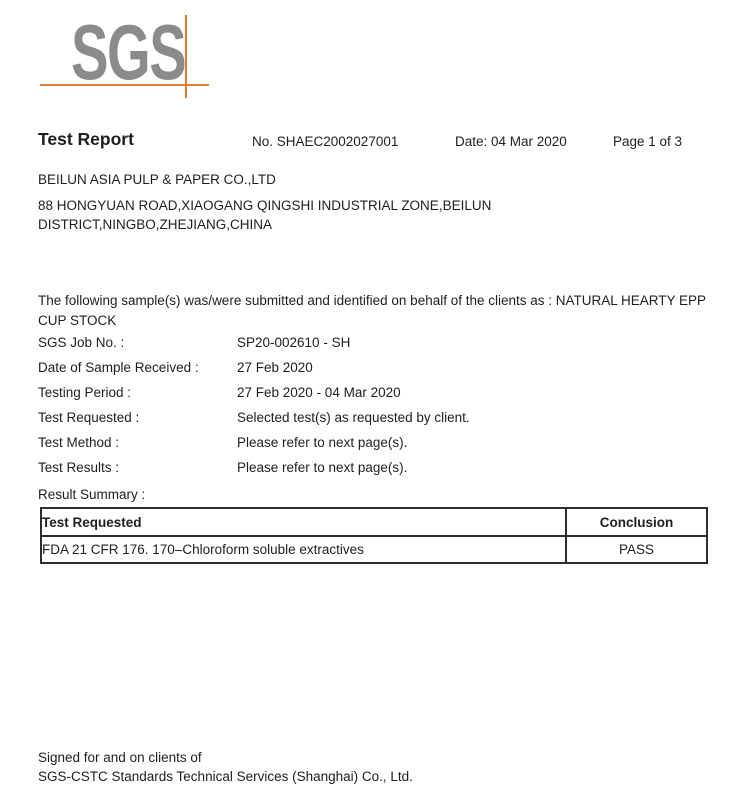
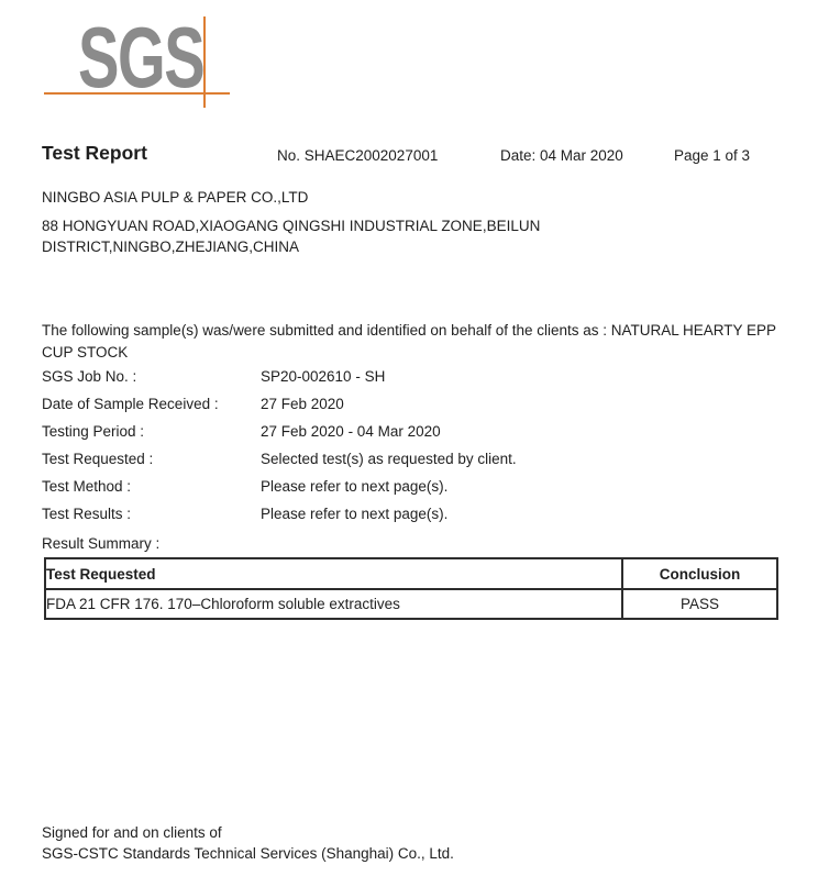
  SGS
  Test Report
  No. SHAEC2002027001
  Date: 04 Mar 2020
  Page 1 of 3
- BEILUN ASIA PULP & PAPER CO.,LTD
+ NINGBO ASIA PULP & PAPER CO.,LTD
  88 HONGYUAN ROAD,XIAOGANG QINGSHI INDUSTRIAL ZONE,BEILUN
  DISTRICT,NINGBO,ZHEJIANG,CHINA
  The following sample(s) was/were submitted and identified on behalf of the clients as : NATURAL HEARTY EPP
  CUP STOCK
  SGS Job No. :
  SP20-002610 - SH
  Date of Sample Received :
  27 Feb 2020
  Testing Period :
  27 Feb 2020 - 04 Mar 2020
  Test Requested :
  Selected test(s) as requested by client.
  Test Method :
  Please refer to next page(s).
  Test Results :
  Please refer to next page(s).
  Result Summary :
  Test Requested	Conclusion
  FDA 21 CFR 176. 170–Chloroform soluble extractives	PASS
  Signed for and on clients of
  SGS-CSTC Standards Technical Services (Shanghai) Co., Ltd.
